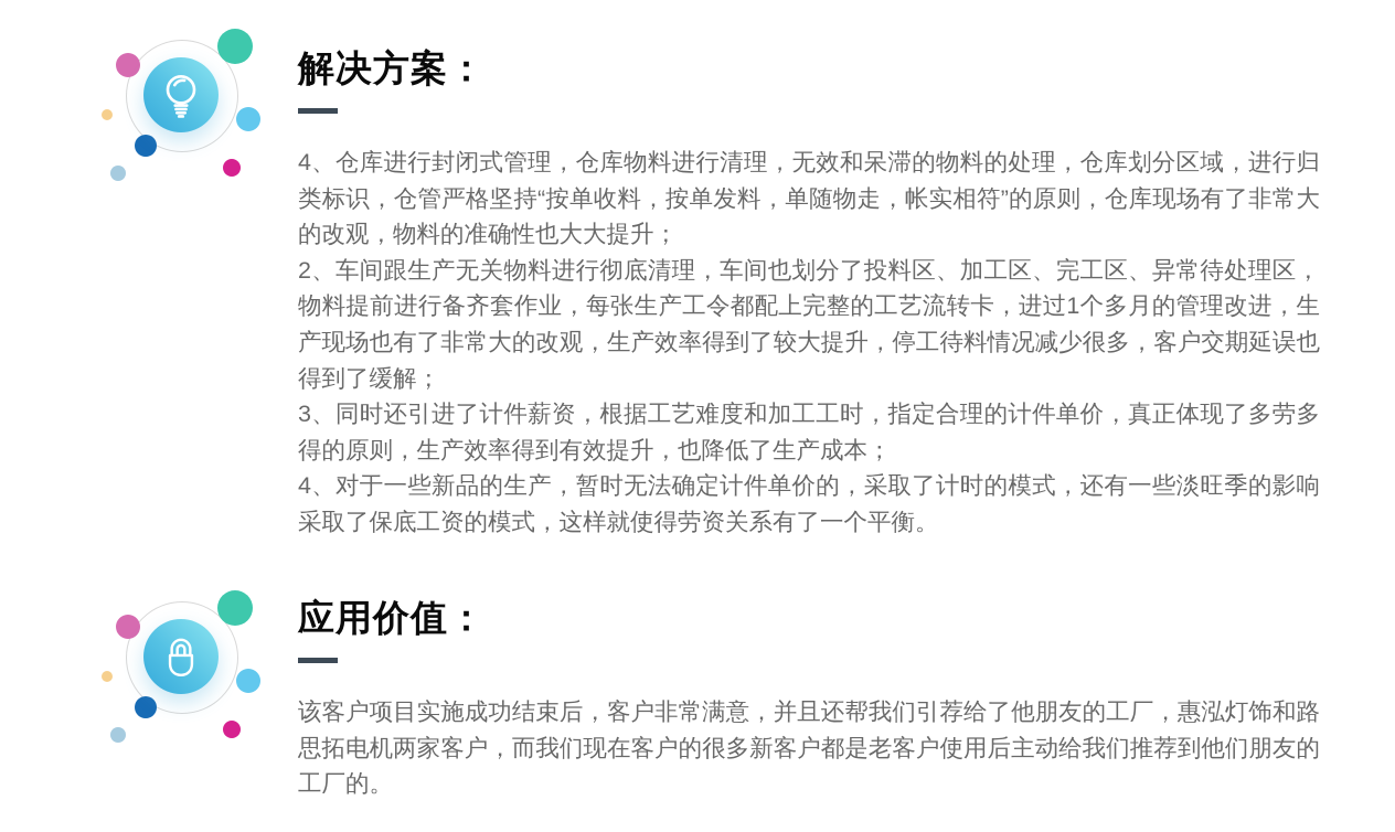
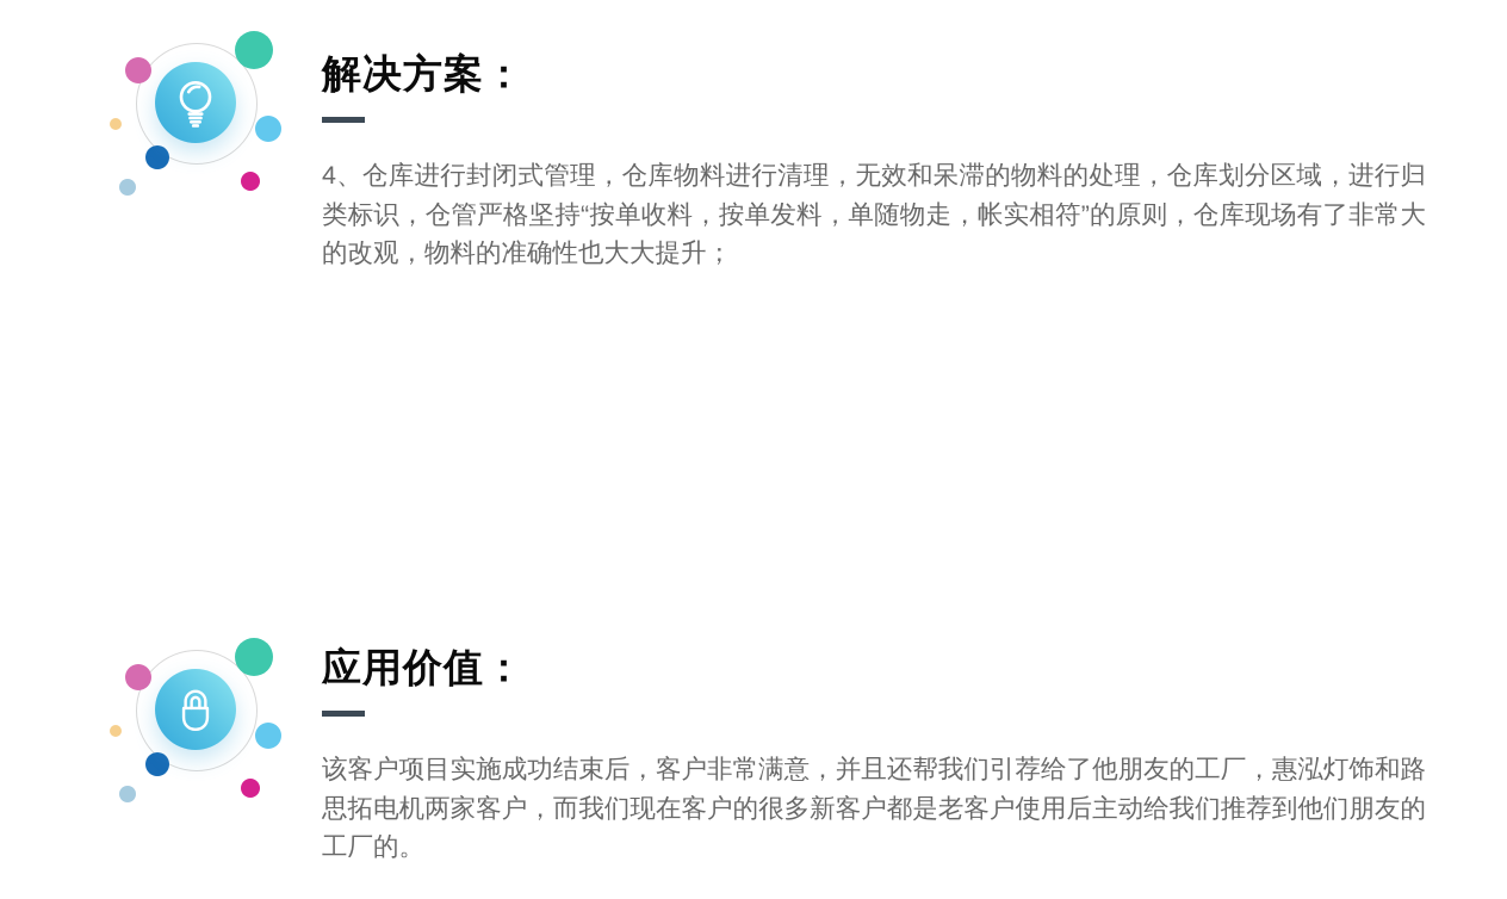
  解决方案：
  4、仓库进行封闭式管理，仓库物料进行清理，无效和呆滞的物料的处理，仓库划分区域，进行归类标识，仓管严格坚持“按单收料，按单发料，单随物走，帐实相符”的原则，仓库现场有了非常大的改观，物料的准确性也大大提升；
- 2、车间跟生产无关物料进行彻底清理，车间也划分了投料区、加工区、完工区、异常待处理区，物料提前进行备齐套作业，每张生产工令都配上完整的工艺流转卡，进过1个多月的管理改进，生产现场也有了非常大的改观，生产效率得到了较大提升，停工待料情况减少很多，客户交期延误也得到了缓解；
- 3、同时还引进了计件薪资，根据工艺难度和加工工时，指定合理的计件单价，真正体现了多劳多得的原则，生产效率得到有效提升，也降低了生产成本；
- 4、对于一些新品的生产，暂时无法确定计件单价的，采取了计时的模式，还有一些淡旺季的影响采取了保底工资的模式，这样就使得劳资关系有了一个平衡。
  应用价值：
  该客户项目实施成功结束后，客户非常满意，并且还帮我们引荐给了他朋友的工厂，惠泓灯饰和路思拓电机两家客户，而我们现在客户的很多新客户都是老客户使用后主动给我们推荐到他们朋友的工厂的。
